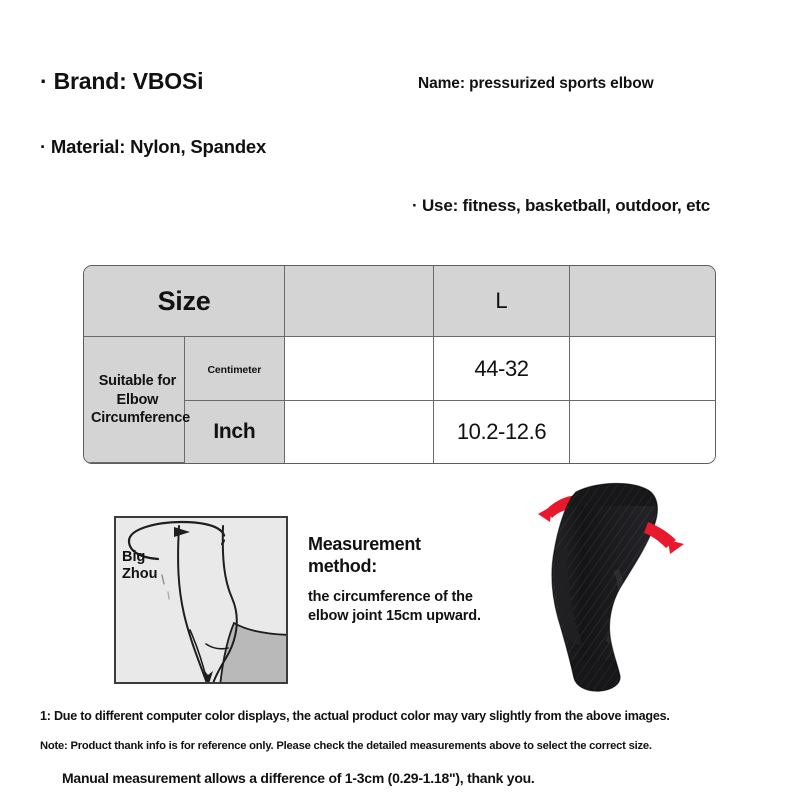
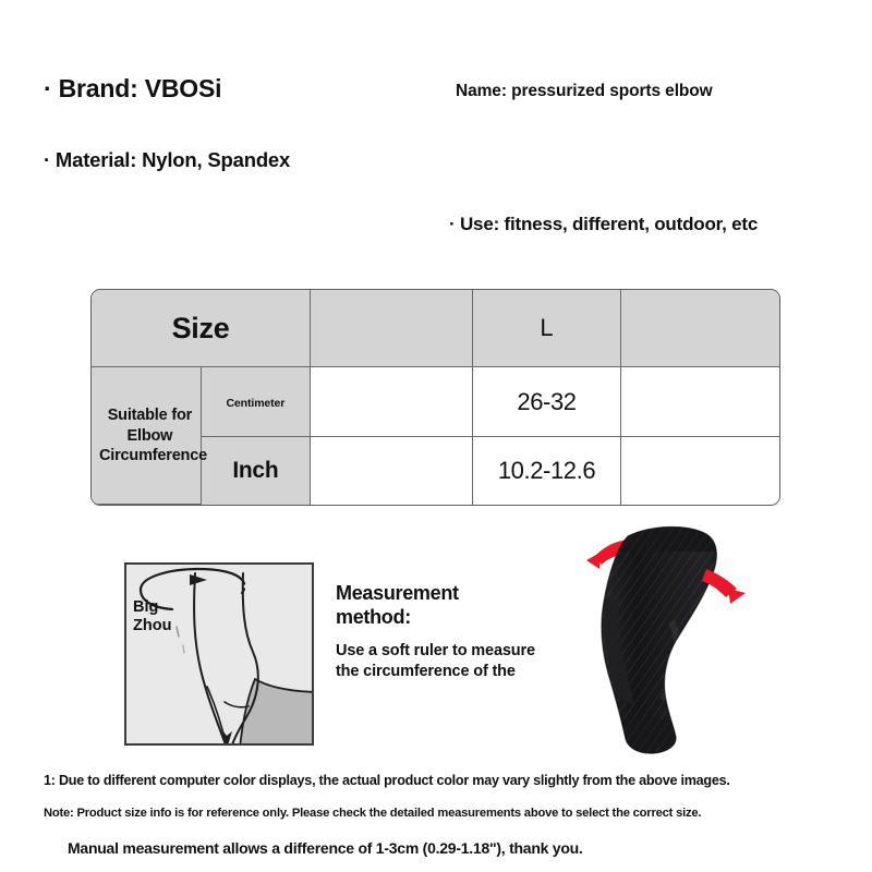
  · Brand: VBOSi
  Name: pressurized sports elbow
  · Material: Nylon, Spandex
- · Use: fitness, basketball, outdoor, etc
+ · Use: fitness, different, outdoor, etc
  Size		L
- Suitable for Elbow Circumference	Centimeter		44-32
+ Suitable for Elbow Circumference	Centimeter		26-32
  Inch		10.2-12.6
  Big
  Zhou
  Measurement
  method:
+ Use a soft ruler to measure
  the circumference of the
- elbow joint 15cm upward.
  1: Due to different computer color displays, the actual product color may vary slightly from the above images.
- Note: Product thank info is for reference only. Please check the detailed measurements above to select the correct size.
+ Note: Product size info is for reference only. Please check the detailed measurements above to select the correct size.
  Manual measurement allows a difference of 1-3cm (0.29-1.18"), thank you.
